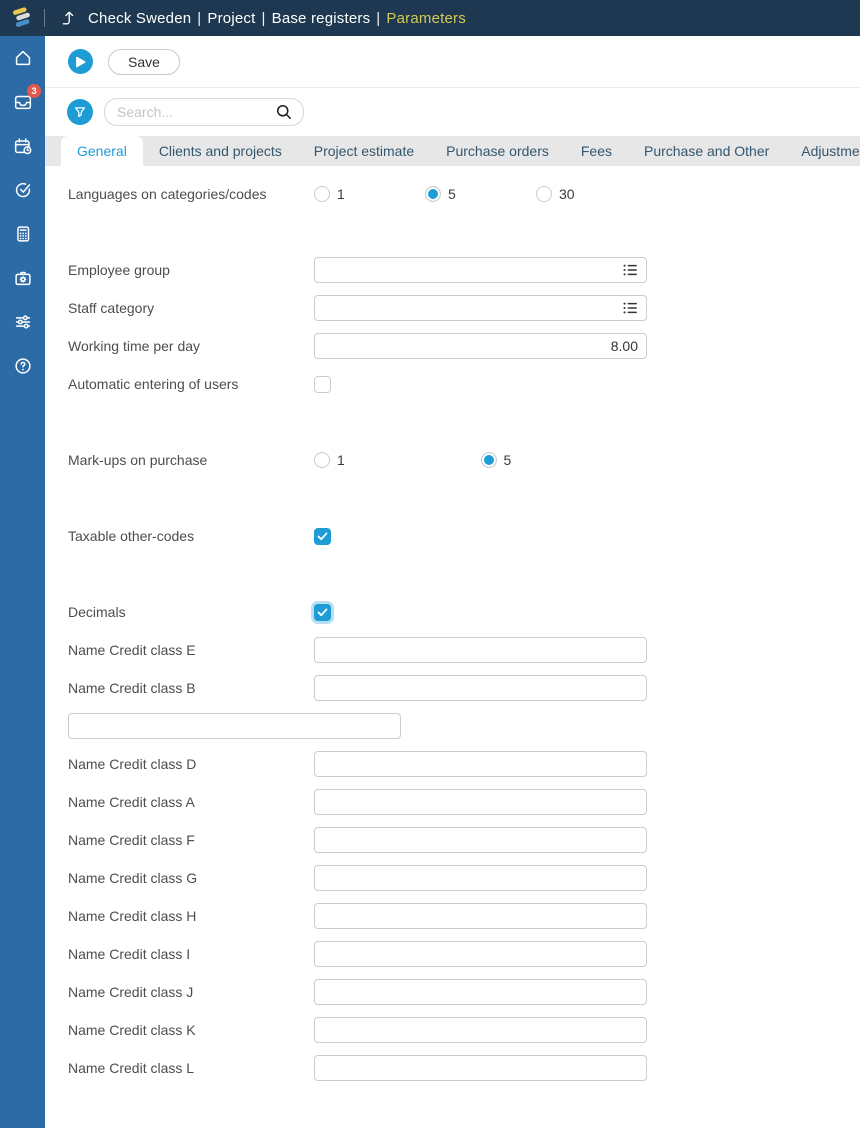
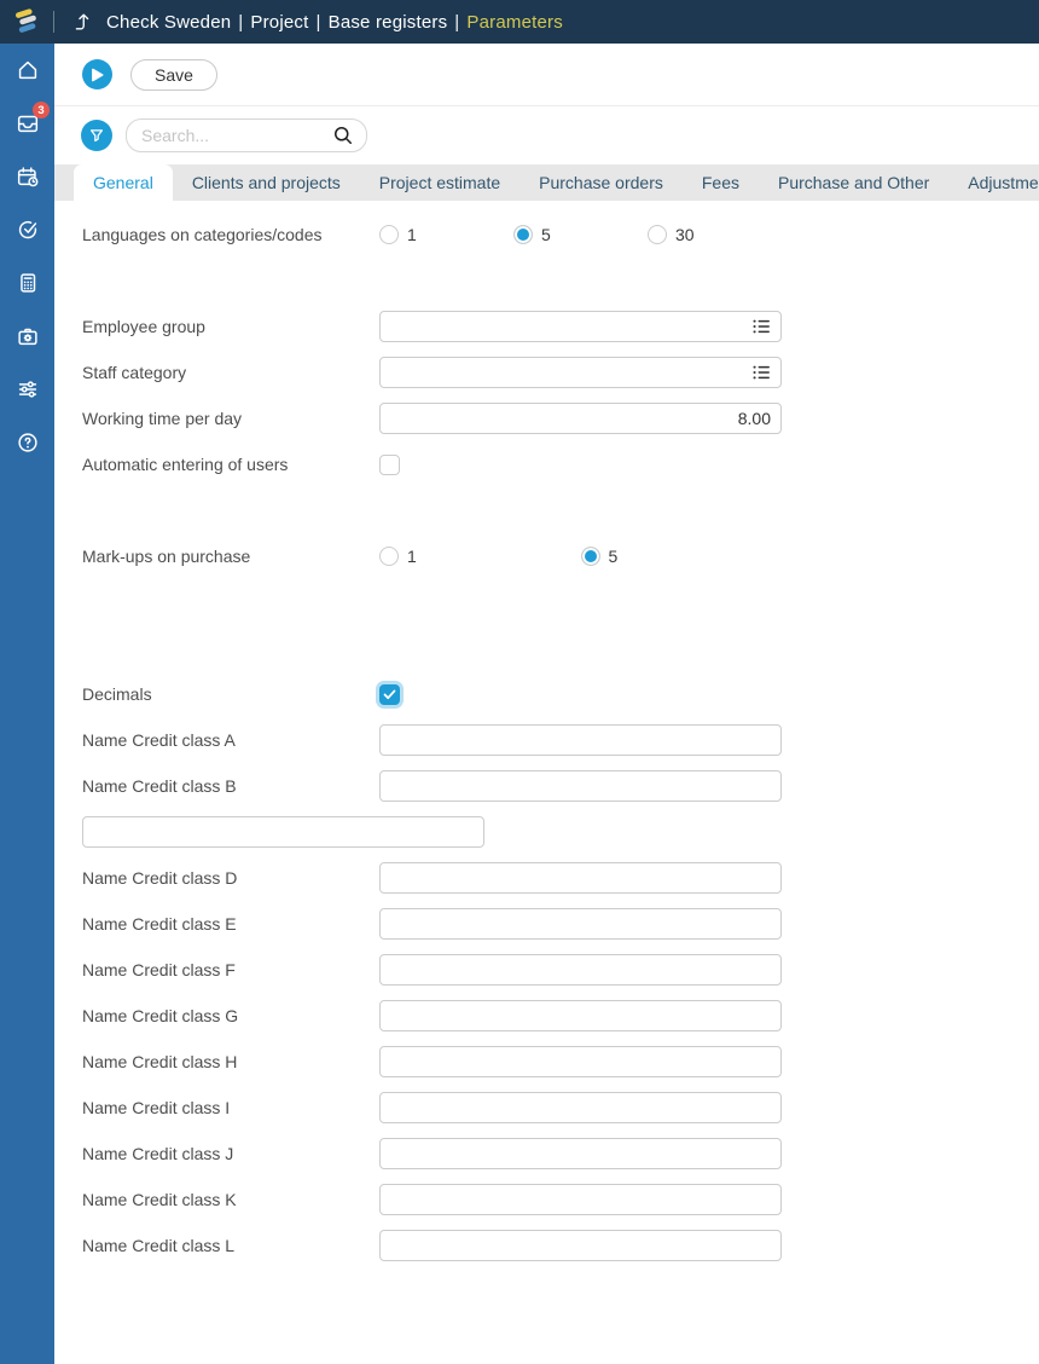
  Check Sweden | Project | Base registers | Parameters
  3
  Save
  Search...
  General
  Clients and projects
  Project estimate
  Purchase orders
  Fees
  Purchase and Other
  Adjustme
  Languages on categories/codes
  1
  5
  30
  Employee group
  Staff category
  Working time per day
  8.00
  Automatic entering of users
  Mark-ups on purchase
  1
  5
- Taxable other-codes
  Decimals
- Name Credit class E
+ Name Credit class A
  Name Credit class B
  Name Credit class D
- Name Credit class A
+ Name Credit class E
  Name Credit class F
  Name Credit class G
  Name Credit class H
  Name Credit class I
  Name Credit class J
  Name Credit class K
  Name Credit class L
